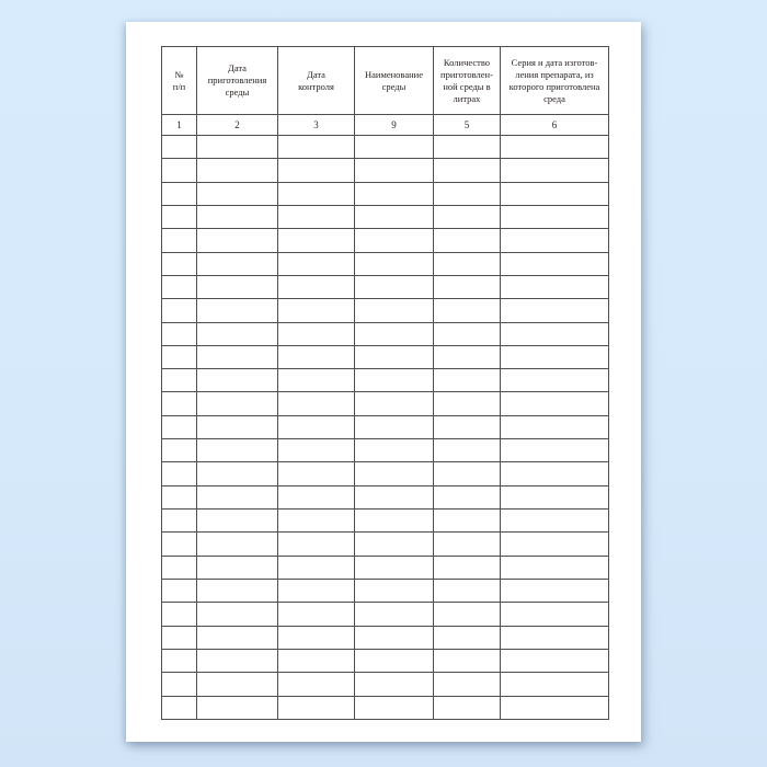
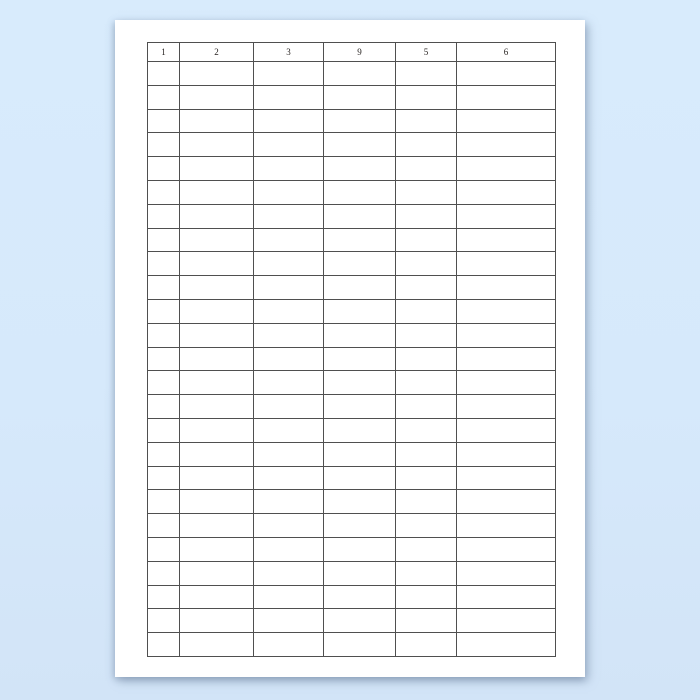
- № п/п	Дата приготовления среды	Дата контроля	Наименование среды	Количество приготовлен- ной среды в литрах	Серия и дата изготов- ления препарата, из которого приготовлена среда
  1	2	3	9	5	6
